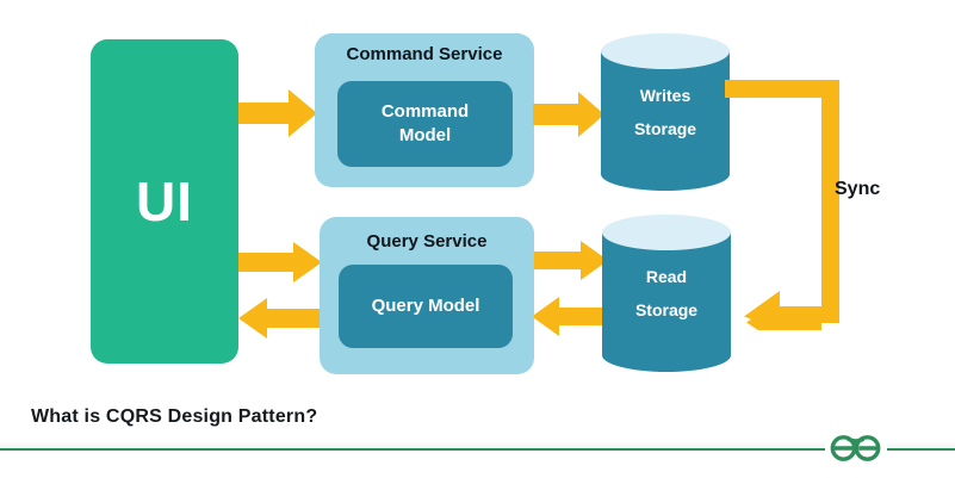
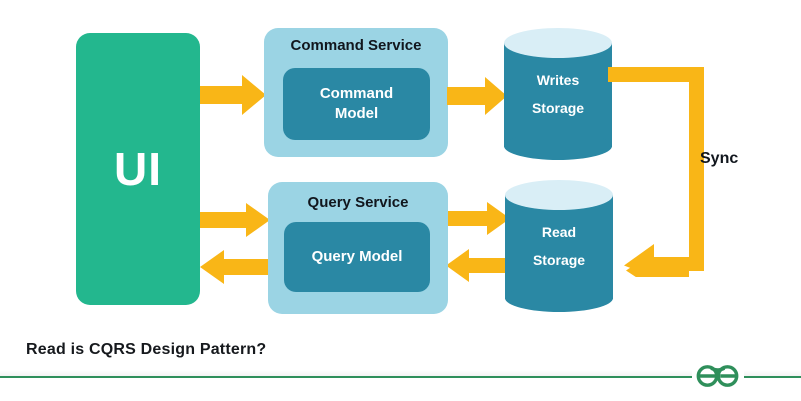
  UI
  Command Service
  Command
  Model
  Writes
  Storage
  Sync
  Read
  Storage
  Query Service
  Query Model
- What is CQRS Design Pattern?
+ Read is CQRS Design Pattern?
